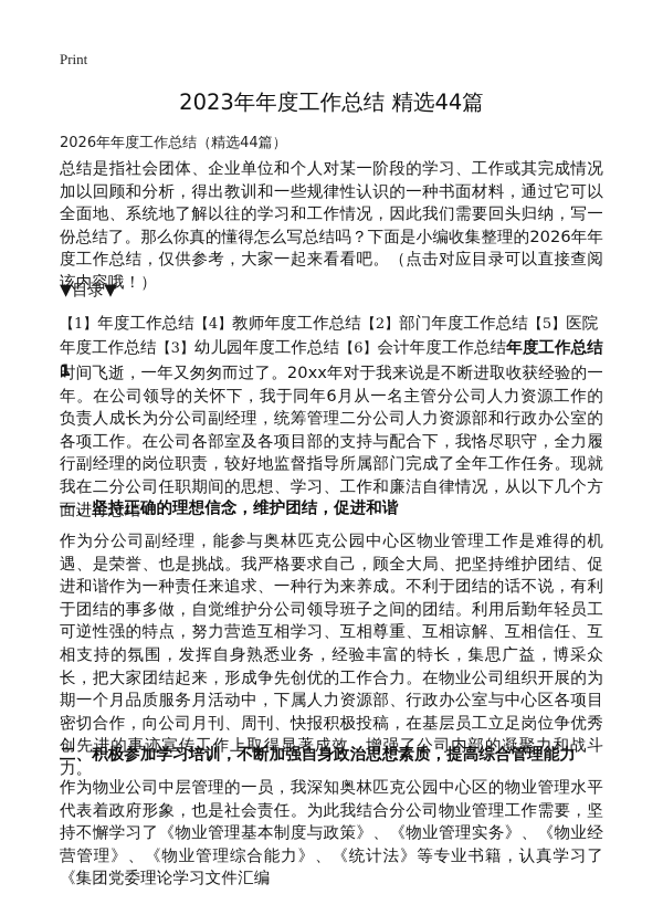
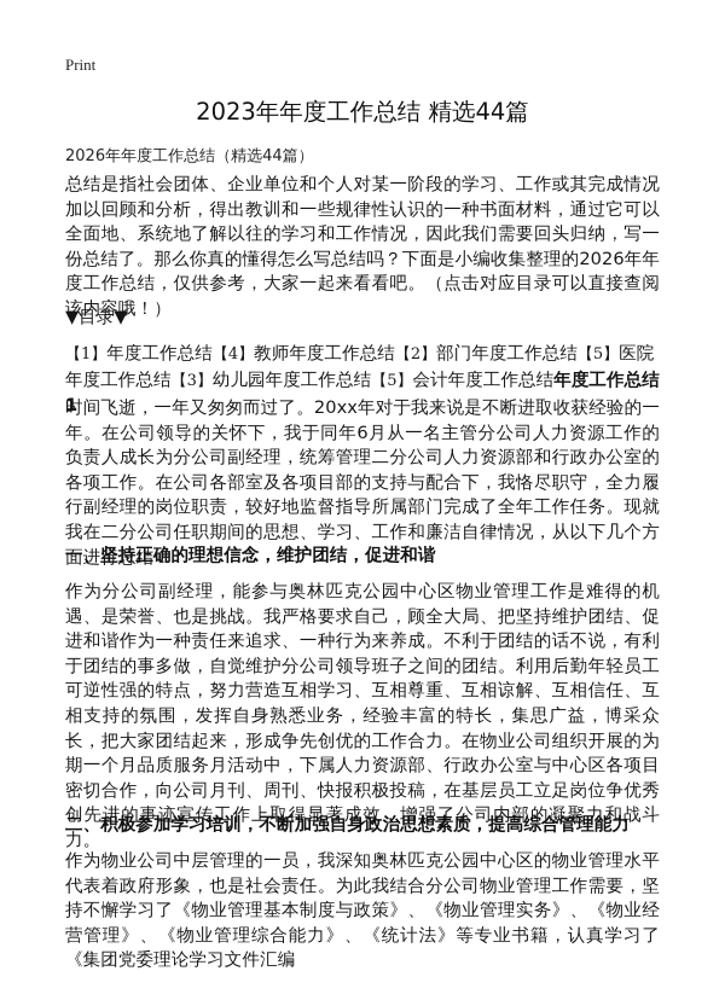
  Print
  2023年年度工作总结 精选44篇
  2026年年度工作总结（精选44篇）
  总结是指社会团体、企业单位和个人对某一阶段的学习、工作或其完成情况加以回顾和分析，得出教训和一些规律性认识的一种书面材料，通过它可以全面地、系统地了解以往的学习和工作情况，因此我们需要回头归纳，写一份总结了。那么你真的懂得怎么写总结吗？下面是小编收集整理的2026年年度工作总结，仅供参考，大家一起来看看吧。（点击对应目录可以直接查阅该内容哦！）
  ▼目录▼
- 【1】年度工作总结【4】教师年度工作总结【2】部门年度工作总结【5】医院年度工作总结【3】幼儿园年度工作总结【6】会计年度工作总结年度工作总结1
+ 【1】年度工作总结【4】教师年度工作总结【2】部门年度工作总结【5】医院年度工作总结【3】幼儿园年度工作总结【5】会计年度工作总结年度工作总结1
  时间飞逝，一年又匆匆而过了。20xx年对于我来说是不断进取收获经验的一年。在公司领导的关怀下，我于同年6月从一名主管分公司人力资源工作的负责人成长为分公司副经理，统筹管理二分公司人力资源部和行政办公室的各项工作。在公司各部室及各项目部的支持与配合下，我恪尽职守，全力履行副经理的岗位职责，较好地监督指导所属部门完成了全年工作任务。现就我在二分公司任职期间的思想、学习、工作和廉洁自律情况，从以下几个方面进行总结：
  一、坚持正确的理想信念，维护团结，促进和谐
  作为分公司副经理，能参与奥林匹克公园中心区物业管理工作是难得的机遇、是荣誉、也是挑战。我严格要求自己，顾全大局、把坚持维护团结、促进和谐作为一种责任来追求、一种行为来养成。不利于团结的话不说，有利于团结的事多做，自觉维护分公司领导班子之间的团结。利用后勤年轻员工可逆性强的特点，努力营造互相学习、互相尊重、互相谅解、互相信任、互相支持的氛围，发挥自身熟悉业务，经验丰富的特长，集思广益，博采众长，把大家团结起来，形成争先创优的工作合力。在物业公司组织开展的为期一个月品质服务月活动中，下属人力资源部、行政办公室与中心区各项目密切合作，向公司月刊、周刊、快报积极投稿，在基层员工立足岗位争优秀创先进的事迹宣传工作上取得显著成效，增强了公司内部的凝聚力和战斗力。
  二、积极参加学习培训，不断加强自身政治思想素质，提高综合管理能力
  作为物业公司中层管理的一员，我深知奥林匹克公园中心区的物业管理水平代表着政府形象，也是社会责任。为此我结合分公司物业管理工作需要，坚持不懈学习了《物业管理基本制度与政策》、《物业管理实务》、《物业经营管理》、《物业管理综合能力》、《统计法》等专业书籍，认真学习了《集团党委理论学习文件汇编
